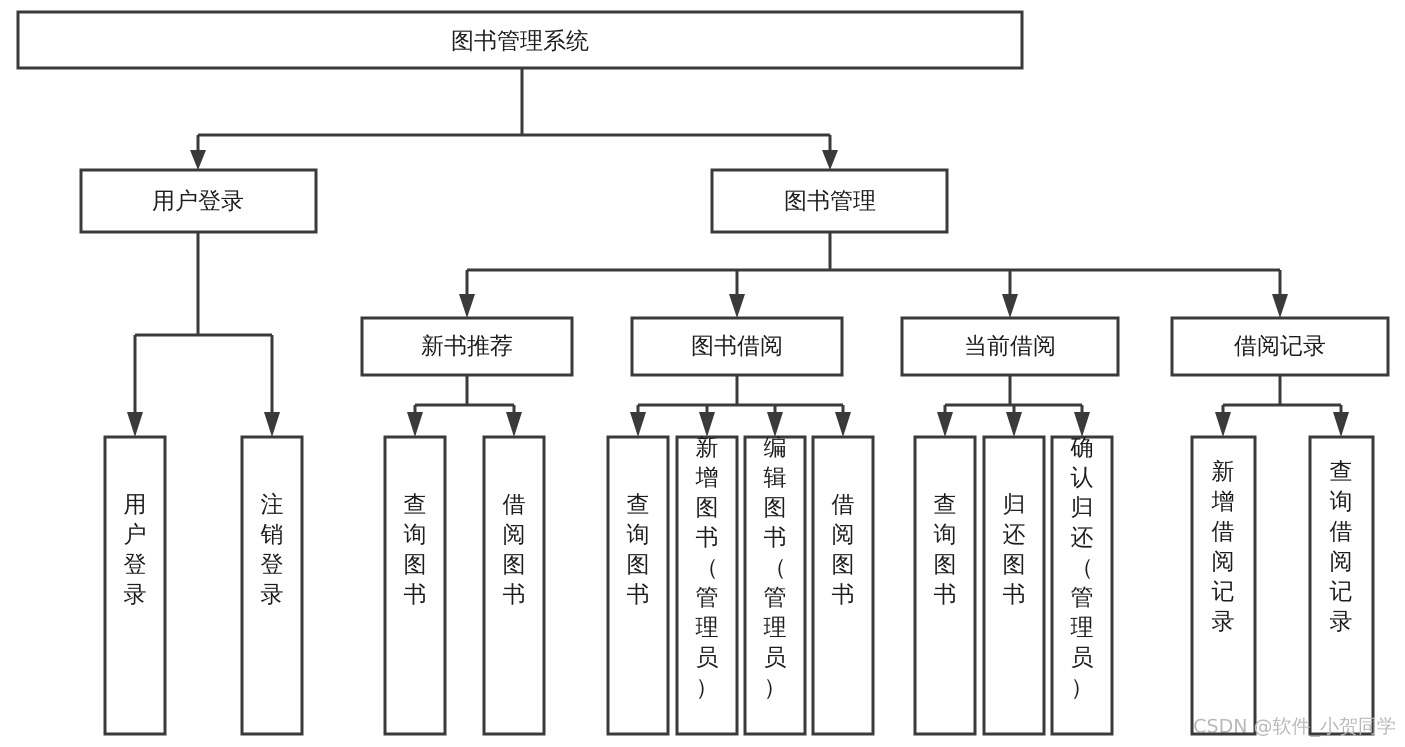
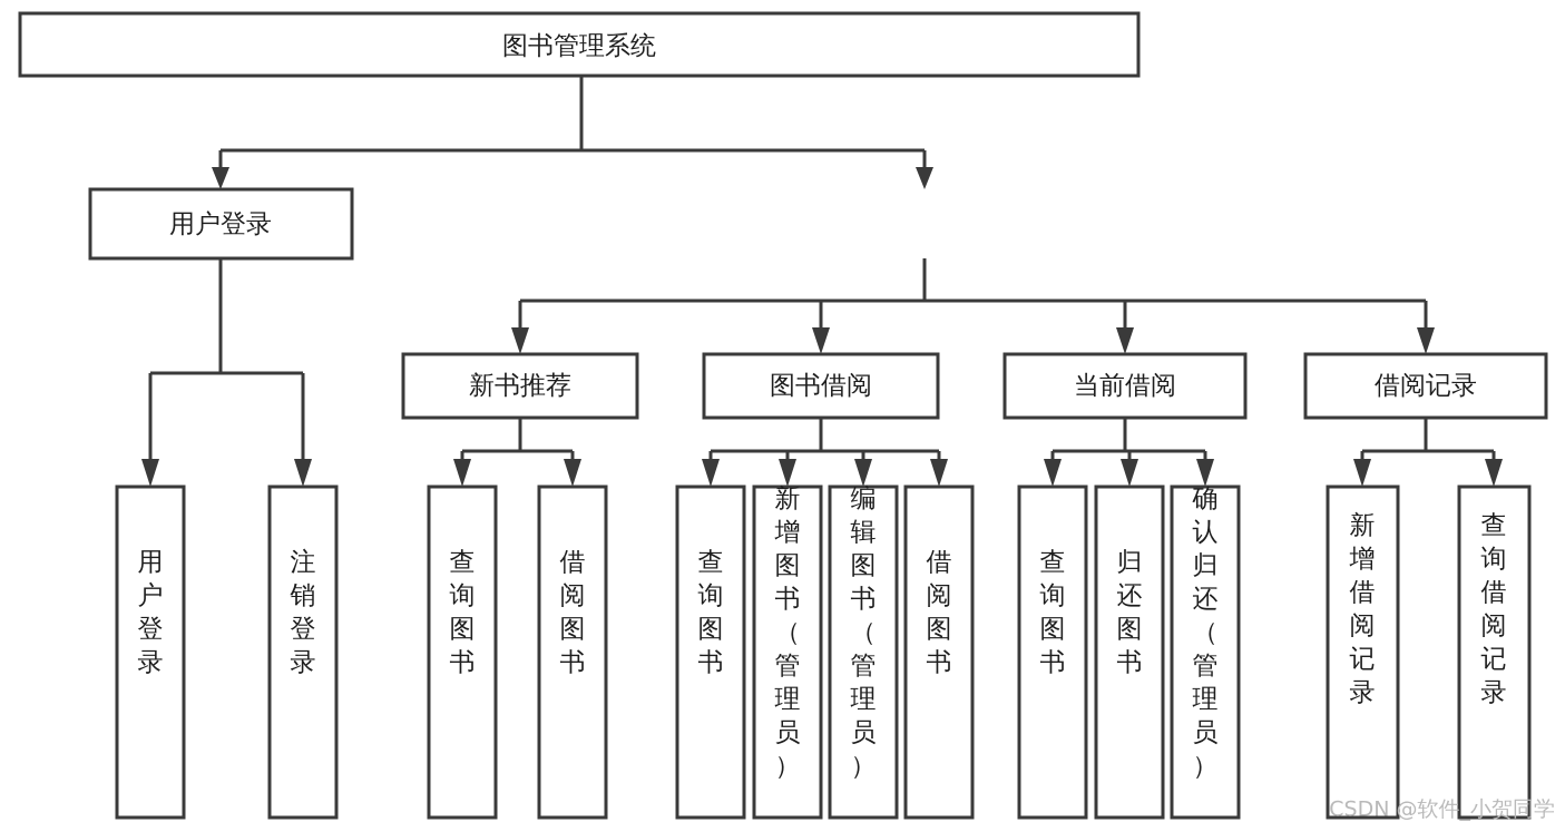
  图书管理系统
  用户登录
- 图书管理
  新书推荐
  图书借阅
  当前借阅
  借阅记录
  用户登录
  注销登录
  查询图书
  借阅图书
  查询图书
  新增图书（管理员）
  编辑图书（管理员）
  借阅图书
  查询图书
  归还图书
  确认归还（管理员）
  新增借阅记录
  查询借阅记录
  CSDN @软件_小贺同学
